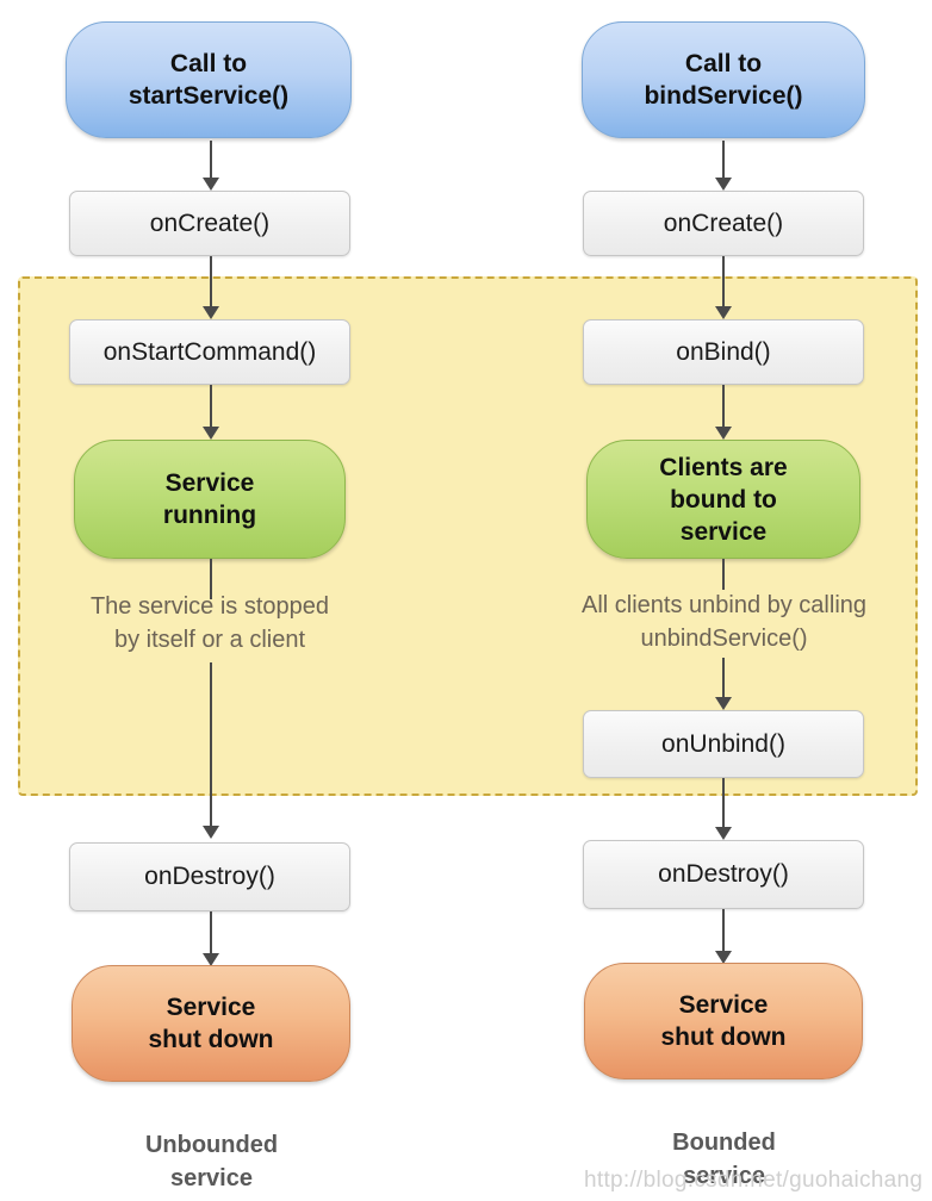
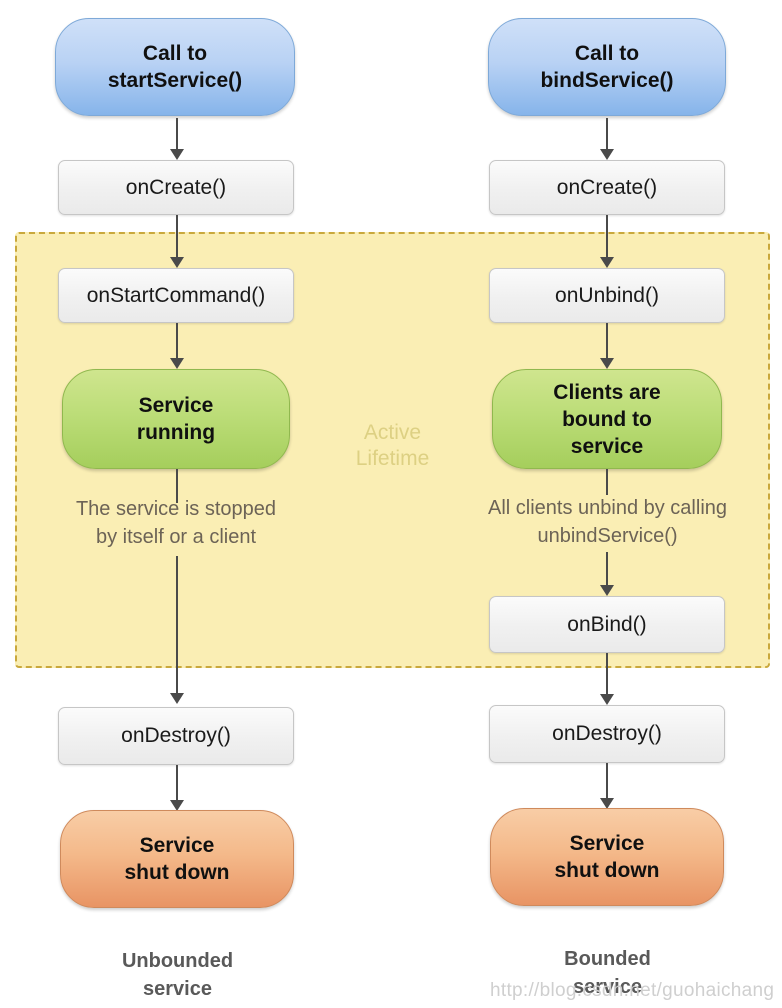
+ Active
+ Lifetime
  Call to
  startService()
  onCreate()
  onStartCommand()
  Service
  running
  The service is stopped
  by itself or a client
  onDestroy()
  Service
  shut down
  Unbounded
  service
  Call to
  bindService()
  onCreate()
- onBind()
+ onUnbind()
  Clients are
  bound to
  service
  All clients unbind by calling
  unbindService()
- onUnbind()
+ onBind()
  onDestroy()
  Service
  shut down
  Bounded
  service
  http://blog.csdn.net/guohaichang
